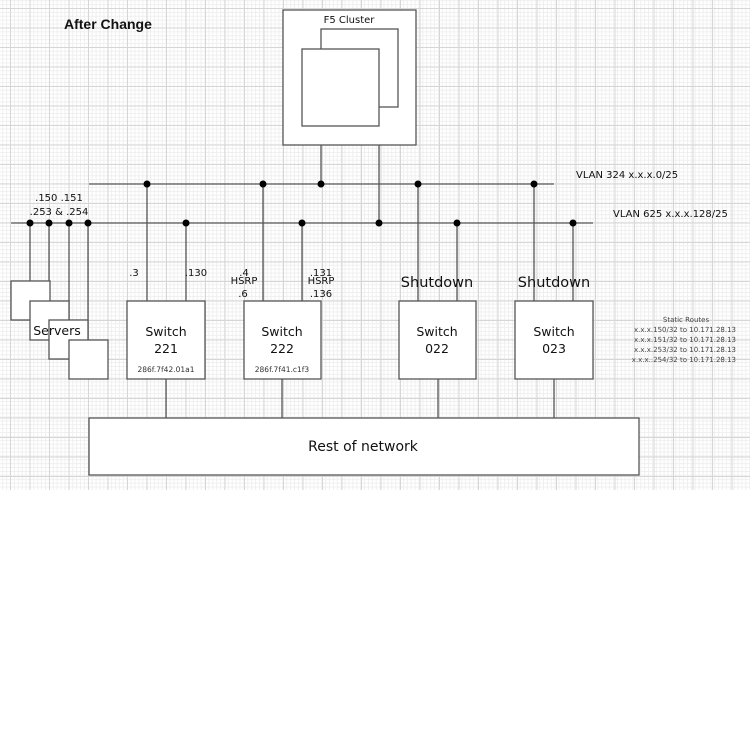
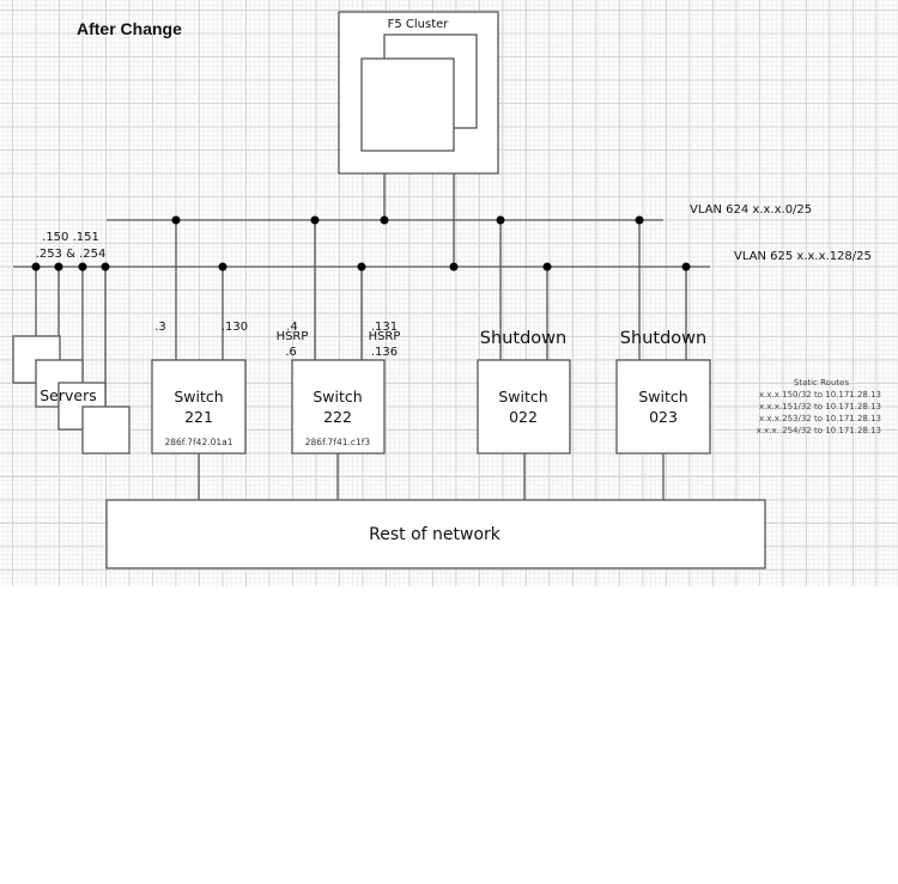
  After Change
  F5 Cluster
- VLAN 324 x.x.x.0/25
+ VLAN 624 x.x.x.0/25
  VLAN 625 x.x.x.128/25
  .150 .151
  .253 & .254
  Servers
  .3
  .130
  Switch
  221
  286f.7f42.01a1
  .4
  HSRP
  .6
  .131
  HSRP
  .136
  Switch
  222
  286f.7f41.c1f3
  Shutdown
  Switch
  022
  Shutdown
  Switch
  023
  Static Routes
  x.x.x.150/32 to 10.171.28.13
  x.x.x.151/32 to 10.171.28.13
  x.x.x.253/32 to 10.171.28.13
  x.x.x..254/32 to 10.171.28.13
  Rest of network
